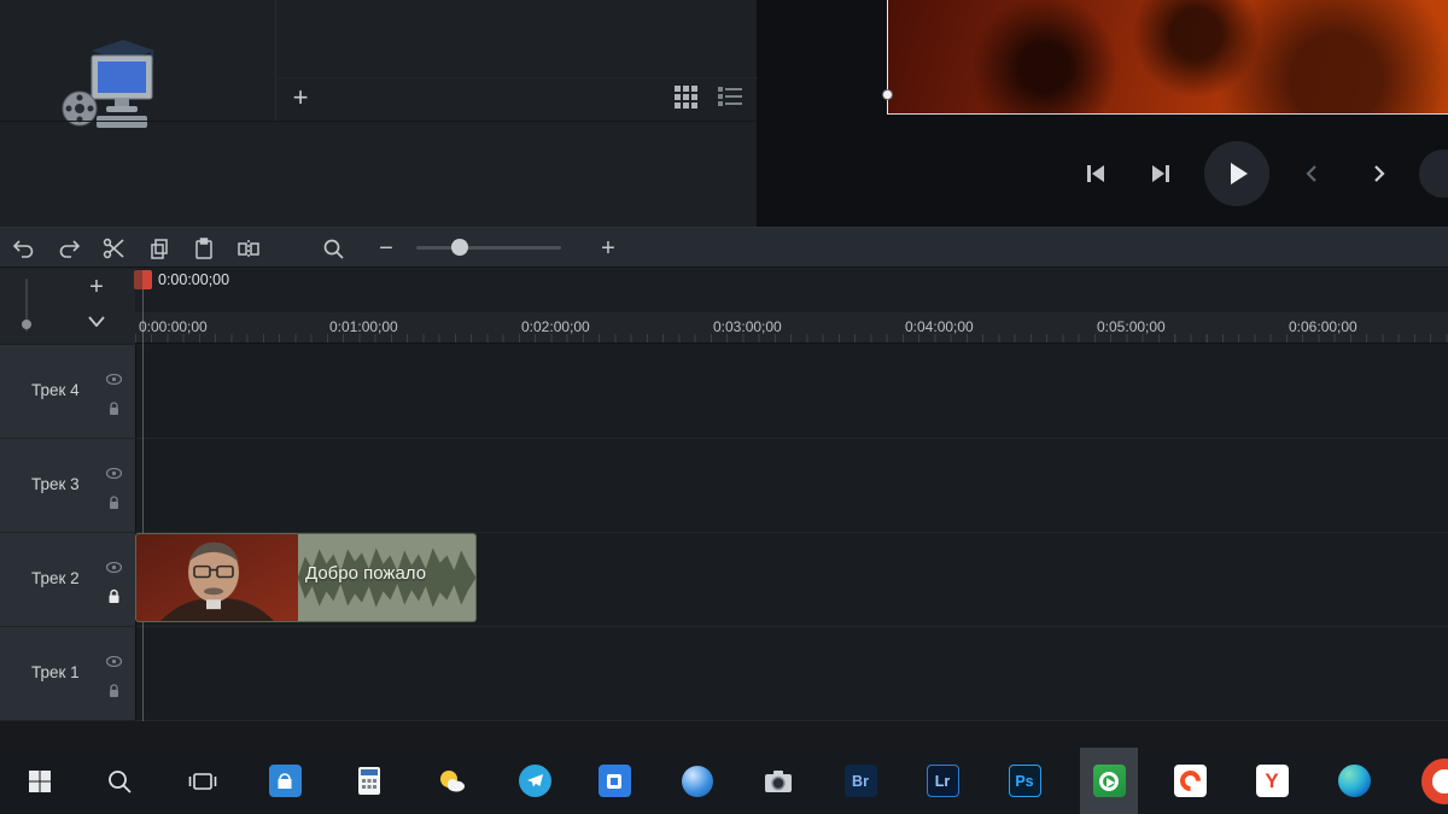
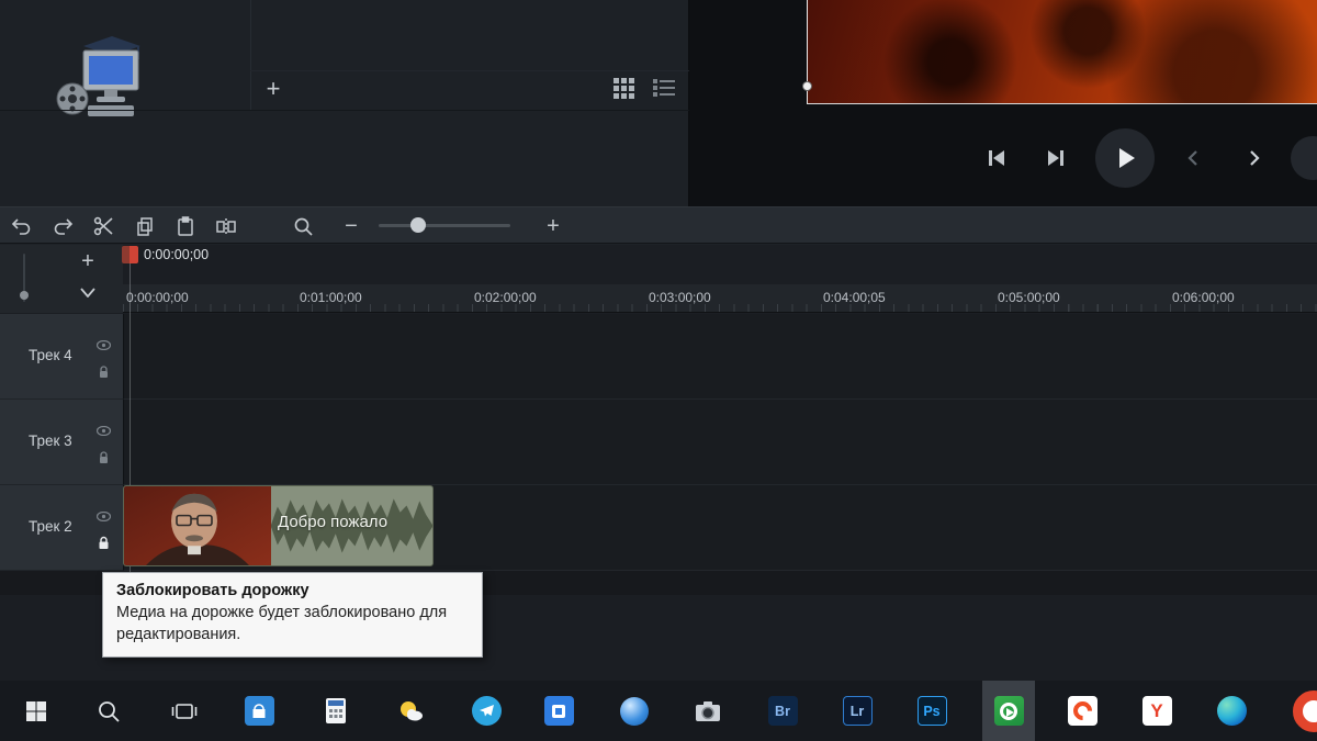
  +
  −
  +
  +
  0:00:00;00
  0:00:00;00
  0:01:00;00
  0:02:00;00
  0:03:00;00
- 0:04:00;00
+ 0:04:00;05
  0:05:00;00
  0:06:00;00
  Трек 4
  Трек 3
  Трек 2
- Трек 1
  Добро пожало
+ Заблокировать дорожку
+ Медиа на дорожке будет заблокировано для редактирования.
  Br
  Lr
  Ps
  Y
